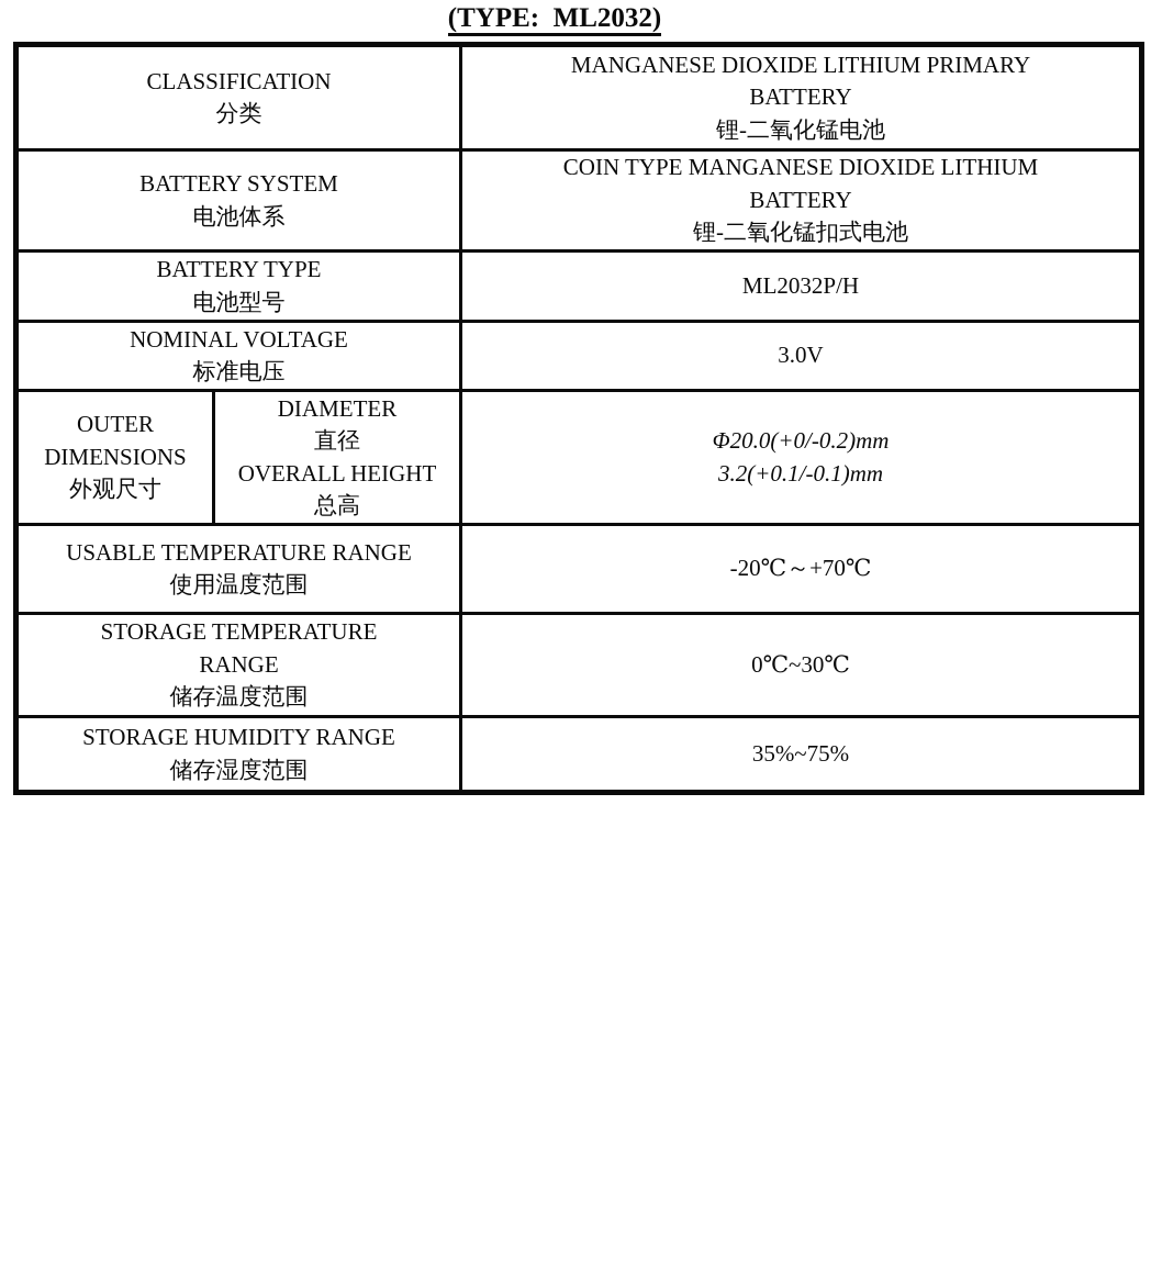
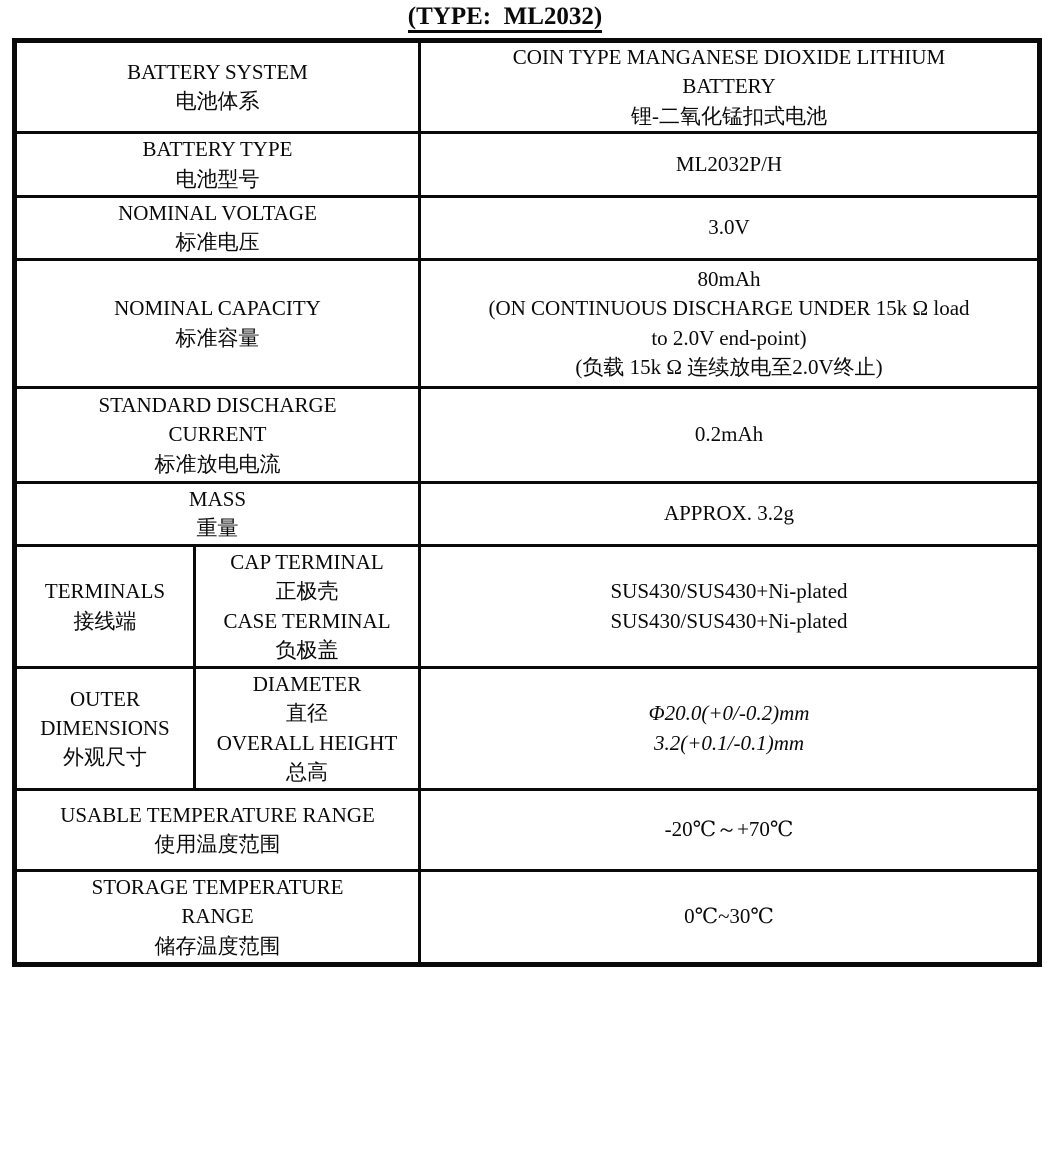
  (TYPE: ML2032)
- CLASSIFICATION分类	MANGANESE DIOXIDE LITHIUM PRIMARYBATTERY锂-二氧化锰电池
  BATTERY SYSTEM电池体系	COIN TYPE MANGANESE DIOXIDE LITHIUMBATTERY锂-二氧化锰扣式电池
  BATTERY TYPE电池型号	ML2032P/H
  NOMINAL VOLTAGE标准电压	3.0V
+ NOMINAL CAPACITY标准容量	80mAh(ON CONTINUOUS DISCHARGE UNDER 15k Ω loadto 2.0V end-point)(负载 15k Ω 连续放电至2.0V终止)
+ STANDARD DISCHARGECURRENT标准放电电流	0.2mAh
+ MASS重量	APPROX. 3.2g
+ TERMINALS接线端	CAP TERMINAL正极壳CASE TERMINAL负极盖	SUS430/SUS430+Ni-platedSUS430/SUS430+Ni-plated
  OUTERDIMENSIONS外观尺寸	DIAMETER直径OVERALL HEIGHT总高	Φ20.0(+0/-0.2)mm3.2(+0.1/-0.1)mm
  USABLE TEMPERATURE RANGE使用温度范围	-20℃～+70℃
  STORAGE TEMPERATURERANGE储存温度范围	0℃~30℃
- STORAGE HUMIDITY RANGE储存湿度范围	35%~75%
